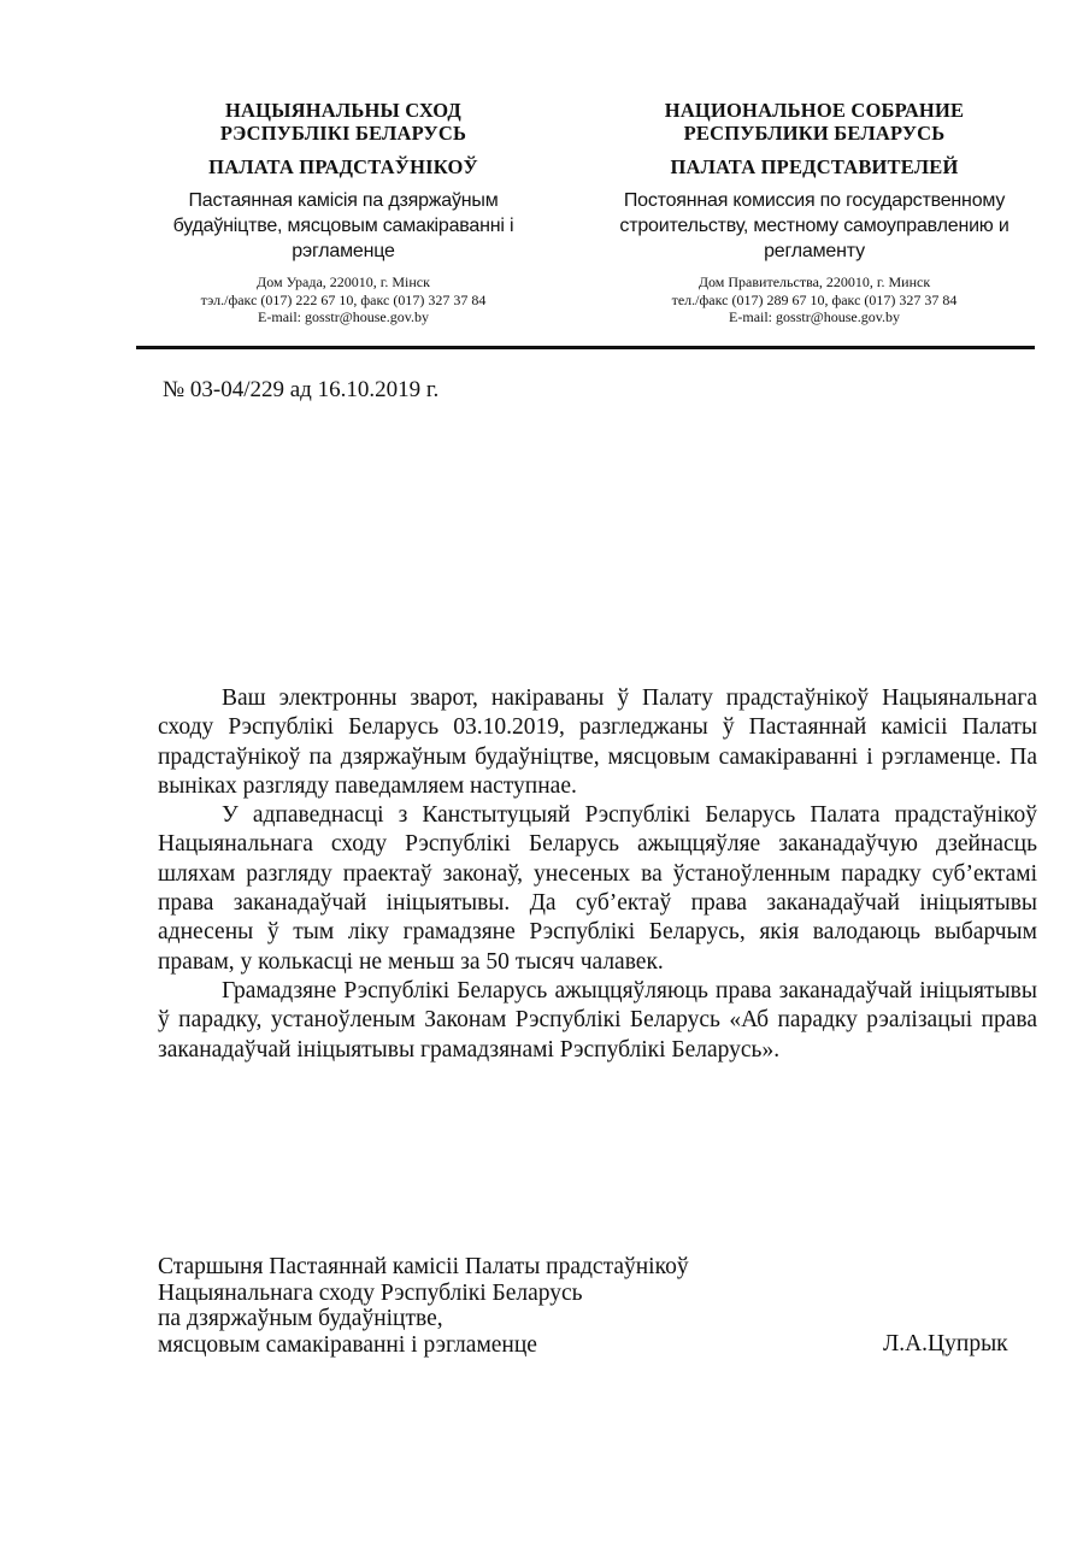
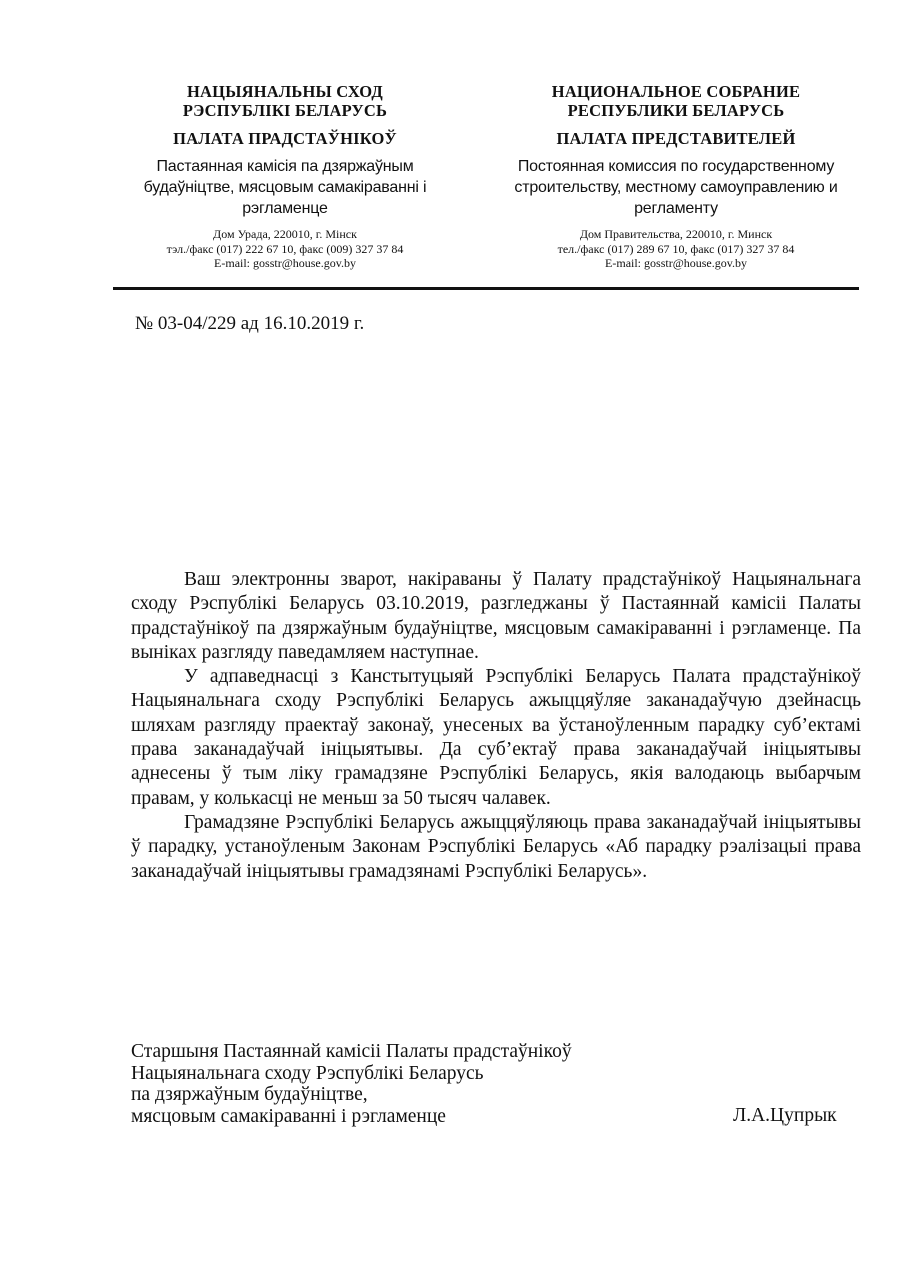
  НАЦЫЯНАЛЬНЫ СХОД
  РЭСПУБЛІКІ БЕЛАРУСЬ
  ПАЛАТА ПРАДСТАЎНІКОЎ
  Пастаянная камісія па дзяржаўным
  будаўніцтве, мясцовым самакіраванні і
  рэгламенце
  Дом Урада, 220010, г. Мінск
- тэл./факс (017) 222 67 10, факс (017) 327 37 84
+ тэл./факс (017) 222 67 10, факс (009) 327 37 84
  E-mail: gosstr@house.gov.by
  НАЦИОНАЛЬНОЕ СОБРАНИЕ
  РЕСПУБЛИКИ БЕЛАРУСЬ
  ПАЛАТА ПРЕДСТАВИТЕЛЕЙ
  Постоянная комиссия по государственному
  строительству, местному самоуправлению и
  регламенту
  Дом Правительства, 220010, г. Минск
  тел./факс (017) 289 67 10, факс (017) 327 37 84
  E-mail: gosstr@house.gov.by
  № 03-04/229 ад 16.10.2019 г.
  Ваш электронны зварот, накіраваны ў Палату прадстаўнікоў Нацыянальнага сходу Рэспублікі Беларусь 03.10.2019, разгледжаны ў Пастаяннай камісіі Палаты прадстаўнікоў па дзяржаўным будаўніцтве, мясцовым самакіраванні і рэгламенце. Па выніках разгляду паведамляем наступнае.
  У адпаведнасці з Канстытуцыяй Рэспублікі Беларусь Палата прадстаўнікоў Нацыянальнага сходу Рэспублікі Беларусь ажыццяўляе заканадаўчую дзейнасць шляхам разгляду праектаў законаў, унесеных ва ўстаноўленным парадку суб’ектамі права заканадаўчай ініцыятывы. Да суб’ектаў права заканадаўчай ініцыятывы аднесены ў тым ліку грамадзяне Рэспублікі Беларусь, якія валодаюць выбарчым правам, у колькасці не меньш за 50 тысяч чалавек.
  Грамадзяне Рэспублікі Беларусь ажыццяўляюць права заканадаўчай ініцыятывы ў парадку, устаноўленым Законам Рэспублікі Беларусь «Аб парадку рэалізацыі права заканадаўчай ініцыятывы грамадзянамі Рэспублікі Беларусь».
  Старшыня Пастаяннай камісіі Палаты прадстаўнікоў
  Нацыянальнага сходу Рэспублікі Беларусь
  па дзяржаўным будаўніцтве,
  мясцовым самакіраванні і рэгламенце
  Л.А.Цупрык
